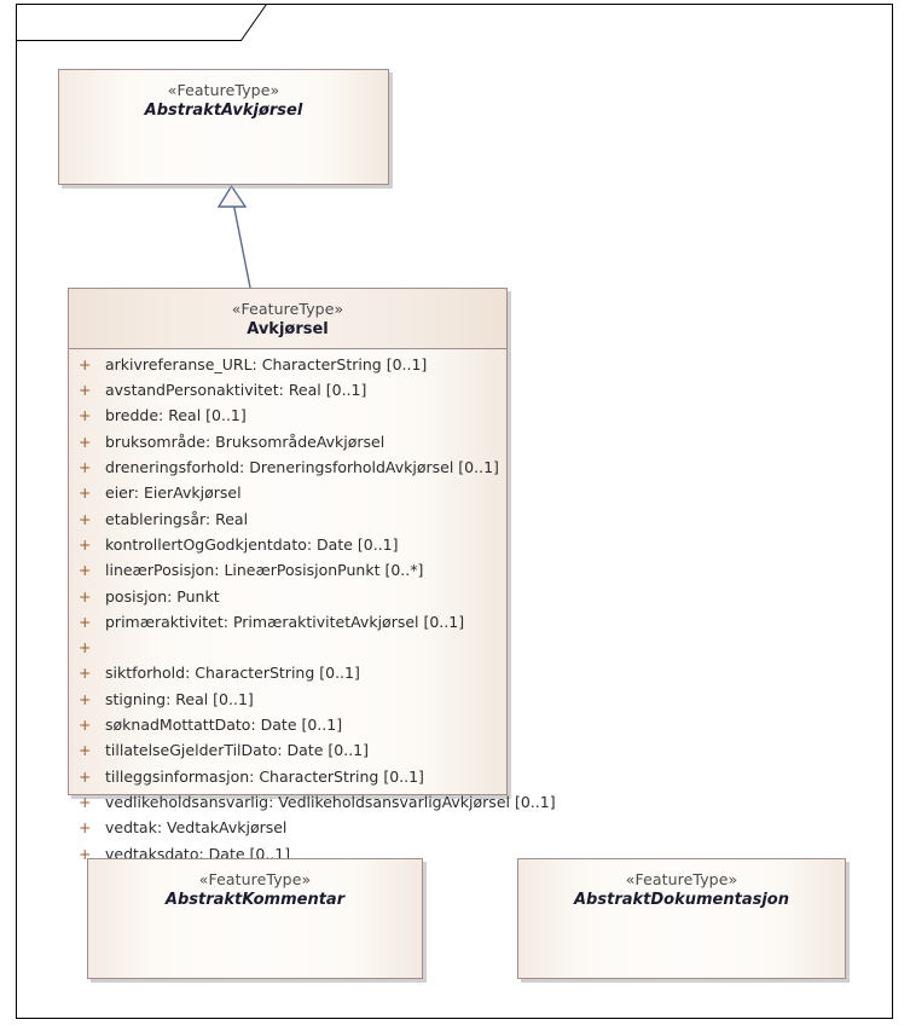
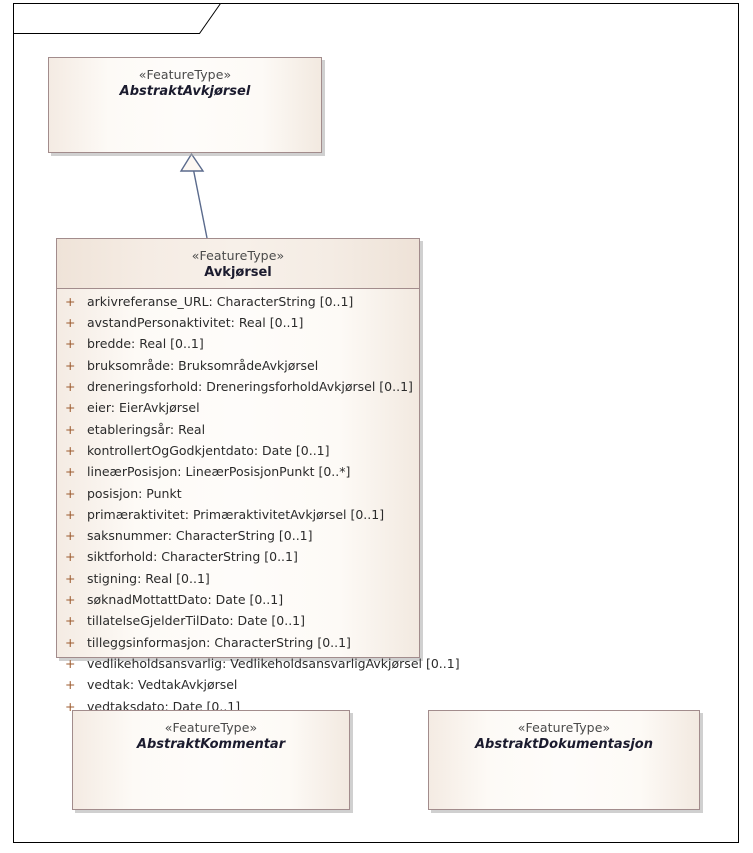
  «FeatureType»
  AbstraktAvkjørsel
  «FeatureType»
  Avkjørsel
  +
  arkivreferanse_URL: CharacterString [0..1]
  +
  avstandPersonaktivitet: Real [0..1]
  +
  bredde: Real [0..1]
  +
  bruksområde: BruksområdeAvkjørsel
  +
  dreneringsforhold: DreneringsforholdAvkjørsel [0..1]
  +
  eier: EierAvkjørsel
  +
  etableringsår: Real
  +
  kontrollertOgGodkjentdato: Date [0..1]
  +
  lineærPosisjon: LineærPosisjonPunkt [0..*]
  +
  posisjon: Punkt
  +
  primæraktivitet: PrimæraktivitetAvkjørsel [0..1]
  +
+ saksnummer: CharacterString [0..1]
  +
  siktforhold: CharacterString [0..1]
  +
  stigning: Real [0..1]
  +
  søknadMottattDato: Date [0..1]
  +
  tillatelseGjelderTilDato: Date [0..1]
  +
  tilleggsinformasjon: CharacterString [0..1]
  +
  vedlikeholdsansvarlig: VedlikeholdsansvarligAvkjørsel [0..1]
  +
  vedtak: VedtakAvkjørsel
  +
  vedtaksdato: Date [0..1]
  «FeatureType»
  AbstraktKommentar
  «FeatureType»
  AbstraktDokumentasjon
